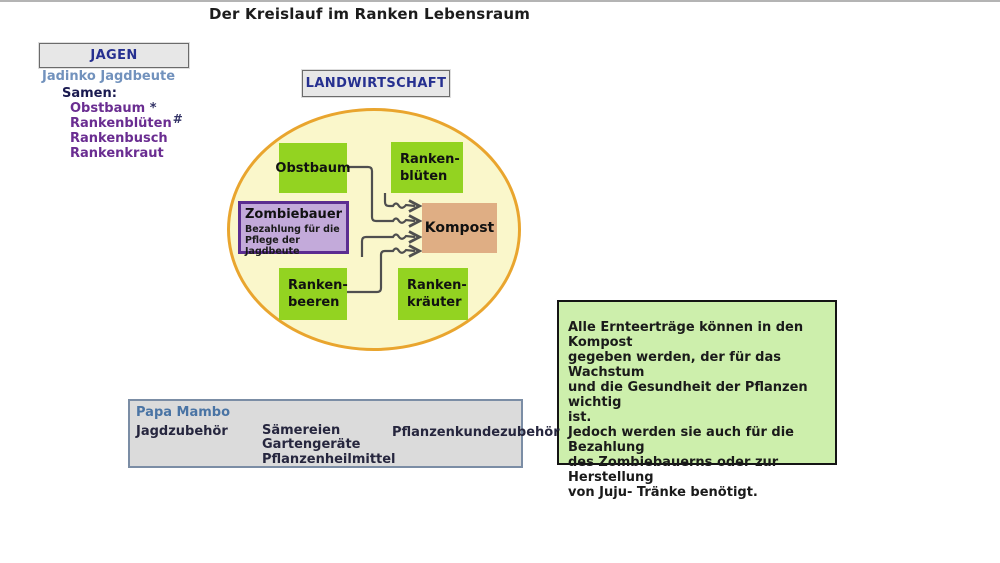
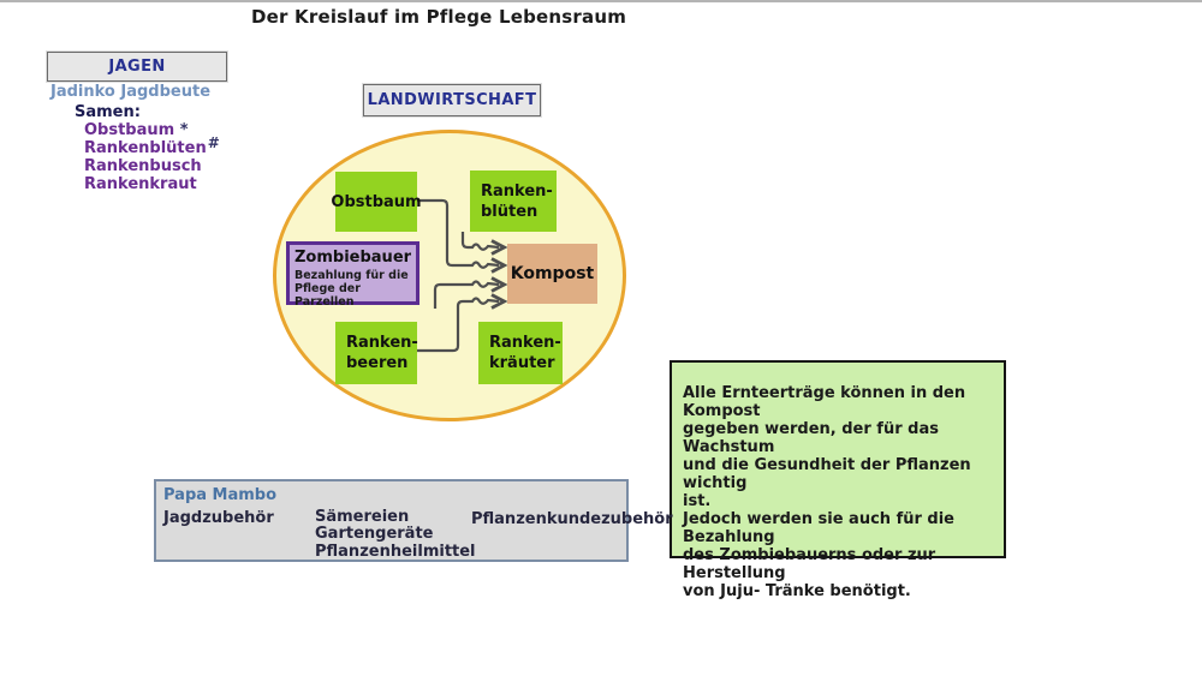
- Der Kreislauf im Ranken Lebensraum
+ Der Kreislauf im Pflege Lebensraum
  JAGEN
  LANDWIRTSCHAFT
  Jadinko Jagdbeute
  Samen:
  Obstbaum *
  Rankenblüten#
  Rankenbusch
  Rankenkraut
  Obstbaum
  Ranken-
  blüten
  Zombiebauer
- Bezahlung für die Pflege der Jagdbeute
+ Bezahlung für die Pflege der Parzellen
  Kompost
  Ranken-
  beeren
  Ranken-
  kräuter
  Alle Ernteerträge können in den Kompost
  gegeben werden, der für das Wachstum
  und die Gesundheit der Pflanzen wichtig
  ist.
  Jedoch werden sie auch für die Bezahlung
  des Zombiebauerns oder zur Herstellung
  von Juju- Tränke benötigt.
  Papa Mambo
  Jagdzubehör
  Sämereien
  Gartengeräte
  Pflanzenheilmittel
  Pflanzenkundezubehör
